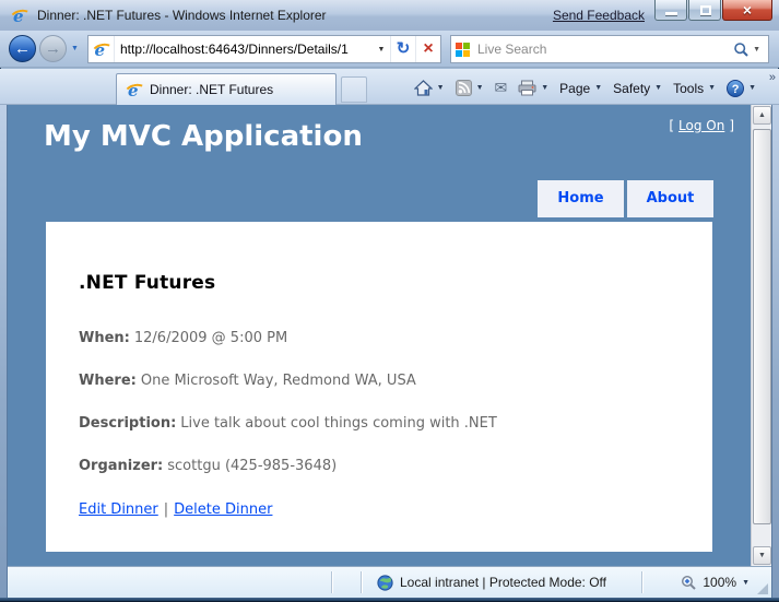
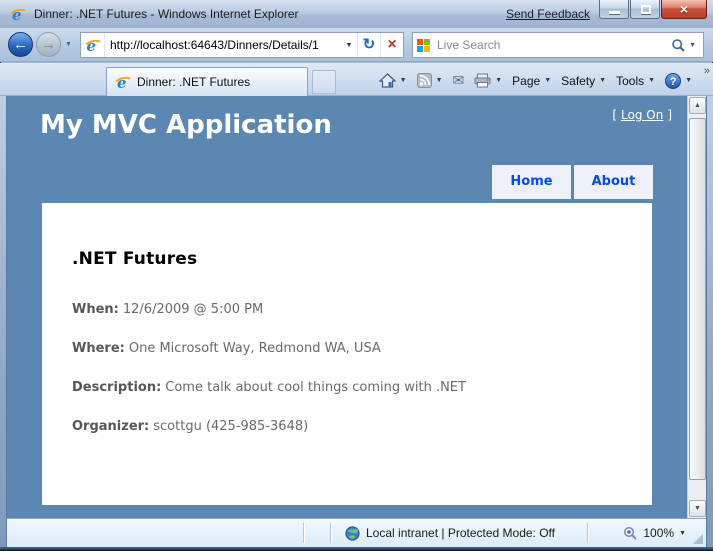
  e
  Dinner: .NET Futures - Windows Internet Explorer
  Send Feedback
  ×
  ←
  →
  e
  http://localhost:64643/Dinners/Details/1
  ↻
  ×
  Live Search
  e
  Dinner: .NET Futures
  ✉
  Page
  Safety
  Tools
  ?
  »
  My MVC Application
  [ Log On ]
  Home
  About
  .NET Futures
  When: 12/6/2009 @ 5:00 PM
  Where: One Microsoft Way, Redmond WA, USA
- Description: Live talk about cool things coming with .NET
+ Description: Come talk about cool things coming with .NET
  Organizer: scottgu (425-985-3648)
- Edit Dinner | Delete Dinner
  Local intranet | Protected Mode: Off
  100%
